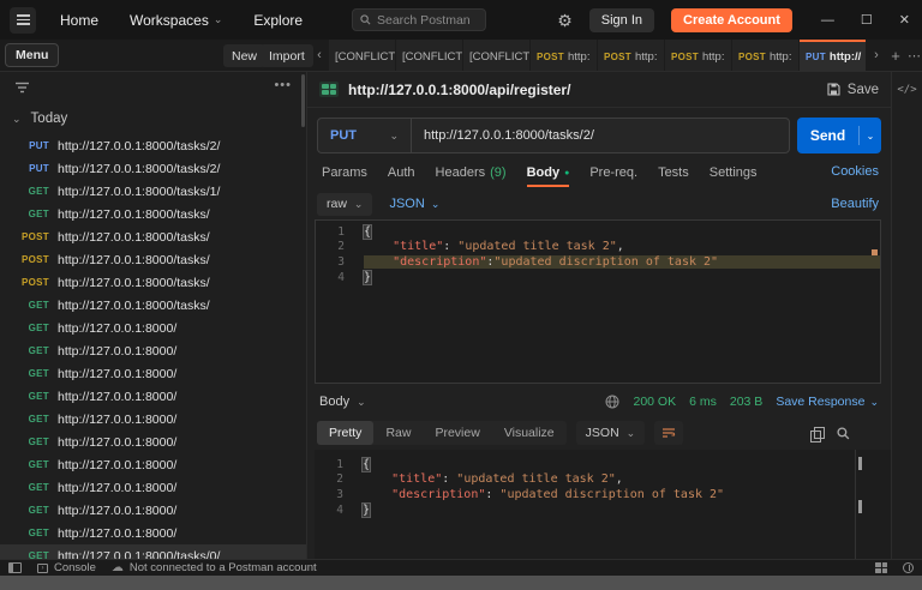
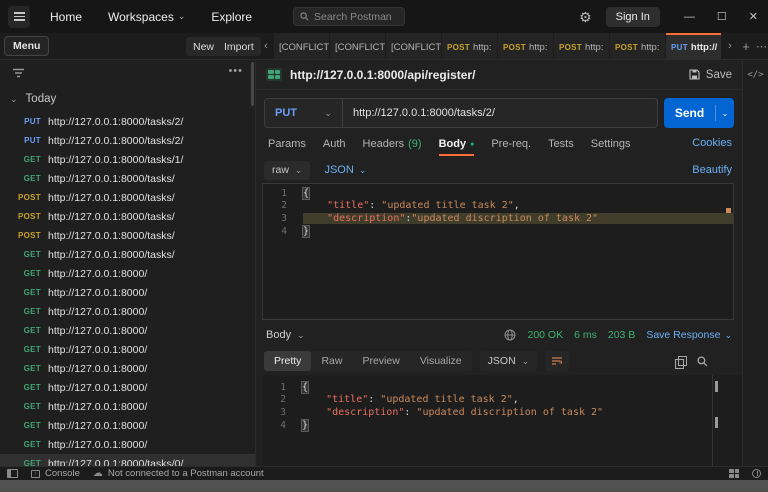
  Home
  Workspaces
  ⌄
  Explore
  Search Postman
  ⚙
  Sign In
- Create Account
  —
  ☐
  ✕
  Menu
  New
  Import
  ‹
  [CONFLICT
  [CONFLICT
  [CONFLICT
  POST
  http:
  POST
  http:
  POST
  http:
  POST
  http:
  PUT
  http://
  ›
  +
  ⋯
  •••
  ⌄
  Today
  PUT
  http://127.0.0.1:8000/tasks/2/
  PUT
  http://127.0.0.1:8000/tasks/2/
  GET
  http://127.0.0.1:8000/tasks/1/
  GET
  http://127.0.0.1:8000/tasks/
  POST
  http://127.0.0.1:8000/tasks/
  POST
  http://127.0.0.1:8000/tasks/
  POST
  http://127.0.0.1:8000/tasks/
  GET
  http://127.0.0.1:8000/tasks/
  GET
  http://127.0.0.1:8000/
  GET
  http://127.0.0.1:8000/
  GET
  http://127.0.0.1:8000/
  GET
  http://127.0.0.1:8000/
  GET
  http://127.0.0.1:8000/
  GET
  http://127.0.0.1:8000/
  GET
  http://127.0.0.1:8000/
  GET
  http://127.0.0.1:8000/
  GET
  http://127.0.0.1:8000/
  GET
  http://127.0.0.1:8000/
  GET
  http://127.0.0.1:8000/tasks/0/
  http://127.0.0.1:8000/api/register/
  Save
  PUT
  ⌄
  http://127.0.0.1:8000/tasks/2/
  Send
  ⌄
  Params
  Auth
  Headers
  (9)
  Body
  Pre-req.
  Tests
  Settings
  Cookies
  raw
  ⌄
  JSON
  ⌄
  Beautify
  1
  {
  2
  "title": "updated title task 2",
  3
  "description":"updated discription of task 2"
  4
  }
  Body
  ⌄
  200 OK
  6 ms
  203 B
  Save Response
  ⌄
  Pretty
  Raw
  Preview
  Visualize
  JSON
  ⌄
  1
  {
  2
  "title": "updated title task 2",
  3
  "description": "updated discription of task 2"
  4
  }
  </>
  Console
  ☁
  Not connected to a Postman account
